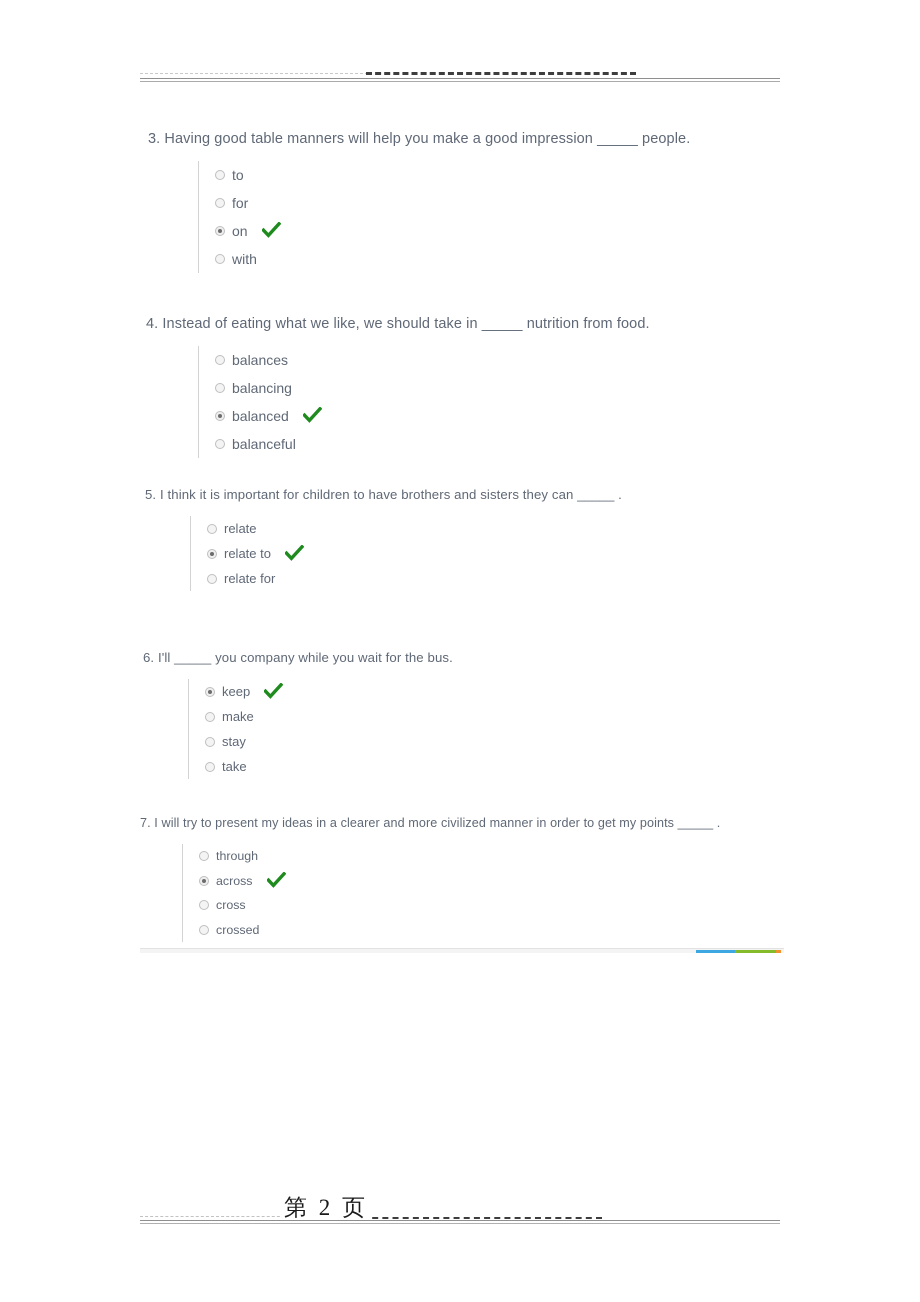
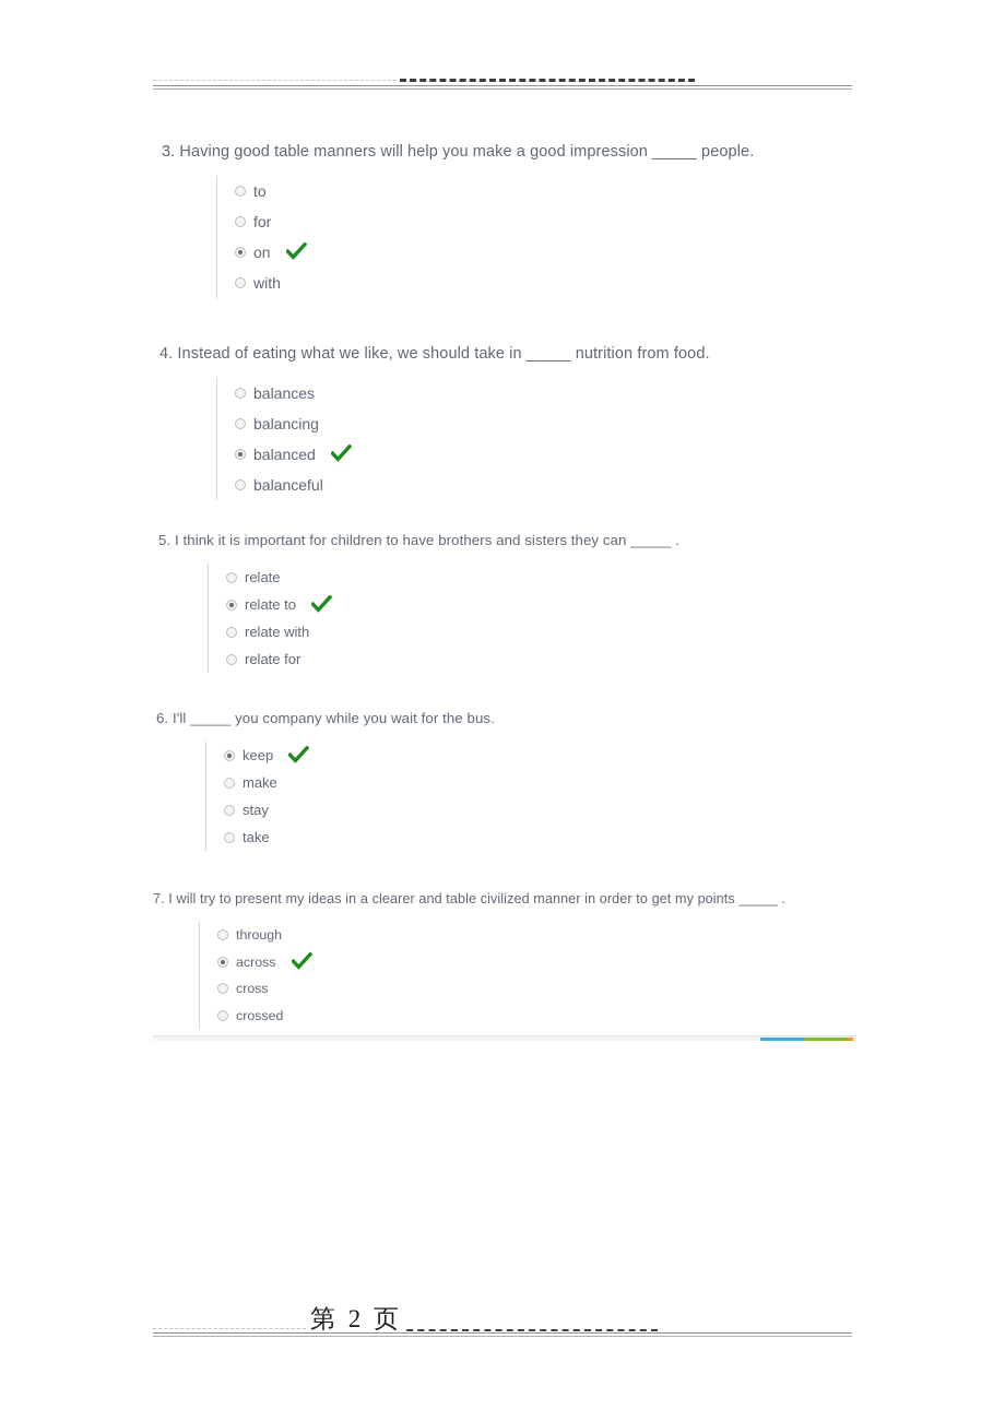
  3. Having good table manners will help you make a good impression _____ people.
  to
  for
  on
  with
  4. Instead of eating what we like, we should take in _____ nutrition from food.
  balances
  balancing
  balanced
  balanceful
  5. I think it is important for children to have brothers and sisters they can _____ .
  relate
  relate to
+ relate with
  relate for
  6. I'll _____ you company while you wait for the bus.
  keep
  make
  stay
  take
- 7. I will try to present my ideas in a clearer and more civilized manner in order to get my points _____ .
+ 7. I will try to present my ideas in a clearer and table civilized manner in order to get my points _____ .
  through
  across
  cross
  crossed
  第 2 页
